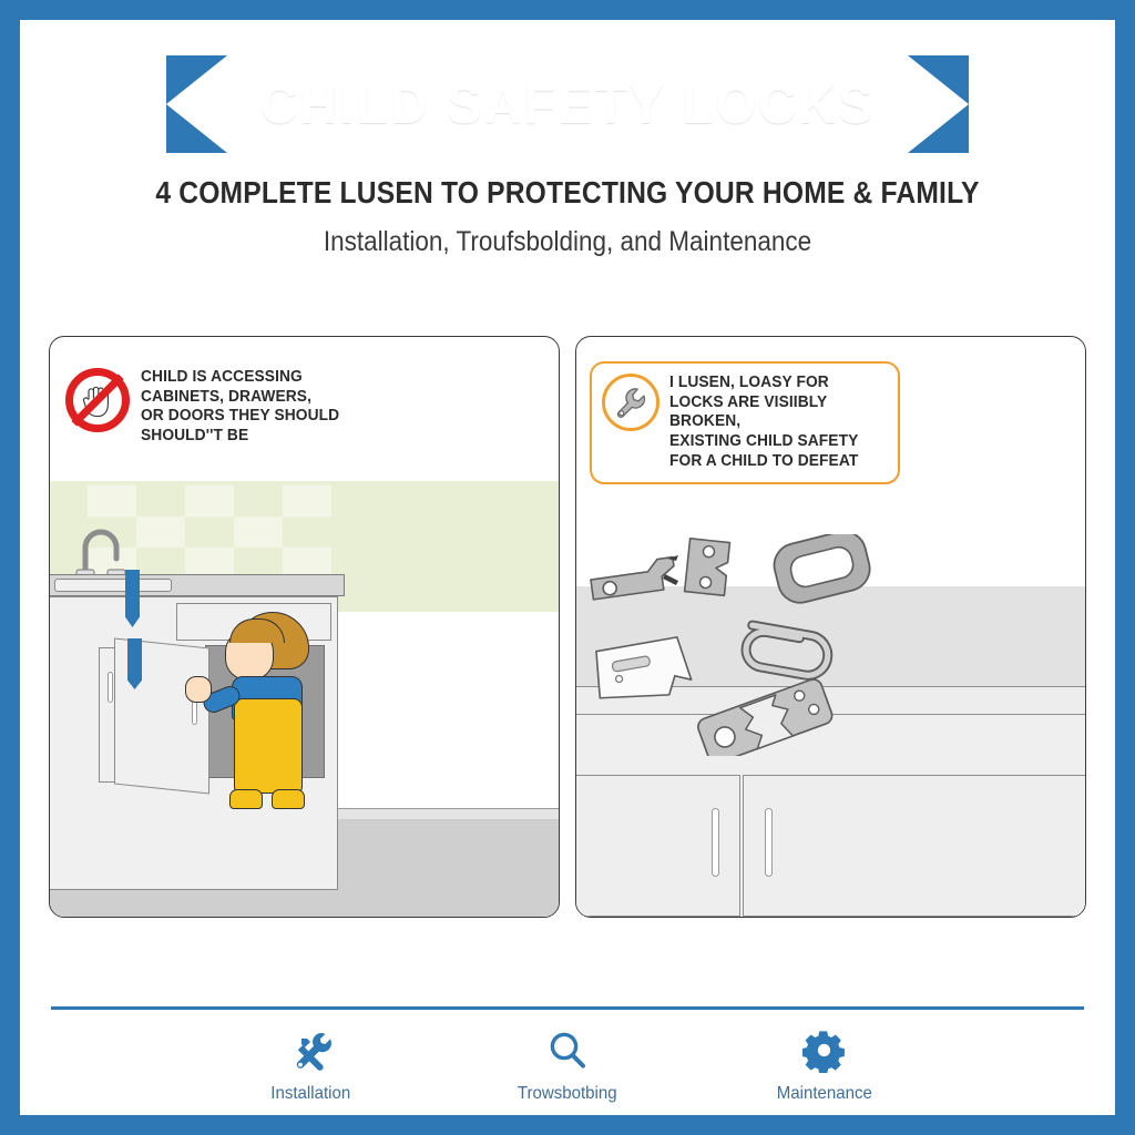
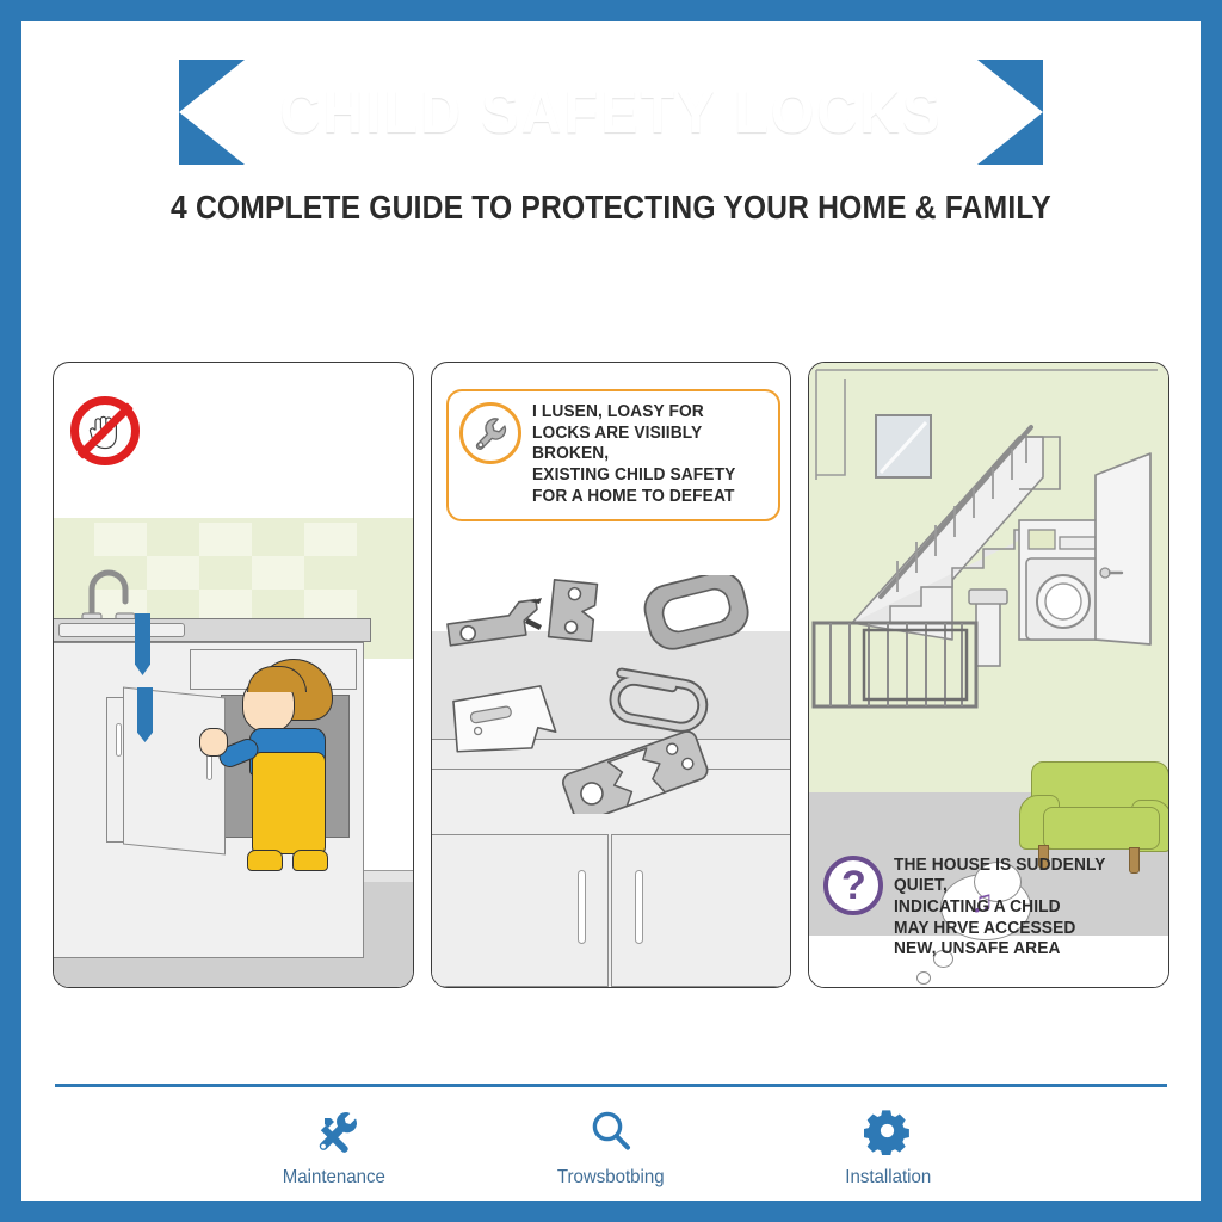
  CHILD SAFETY LOCKS
- 4 COMPLETE LUSEN TO PROTECTING YOUR HOME & FAMILY
+ 4 COMPLETE GUIDE TO PROTECTING YOUR HOME & FAMILY
- Installation, Troufsbolding, and Maintenance
- CHILD IS ACCESSING
- CABINETS, DRAWERS,
- OR DOORS THEY SHOULD
- SHOULD''T BE
  I LUSEN, LOASY FOR
  LOCKS ARE VISIIBLY BROKEN,
  EXISTING CHILD SAFETY
- FOR A CHILD TO DEFEAT
+ FOR A HOME TO DEFEAT
+ ♫
+ ?
+ THE HOUSE IS SUDDENLY QUIET,
+ INDICATING A CHILD
+ MAY HRVE ACCESSED
+ NEW, UNSAFE AREA
- Installation
+ Maintenance
  Trowsbotbing
- Maintenance
+ Installation
